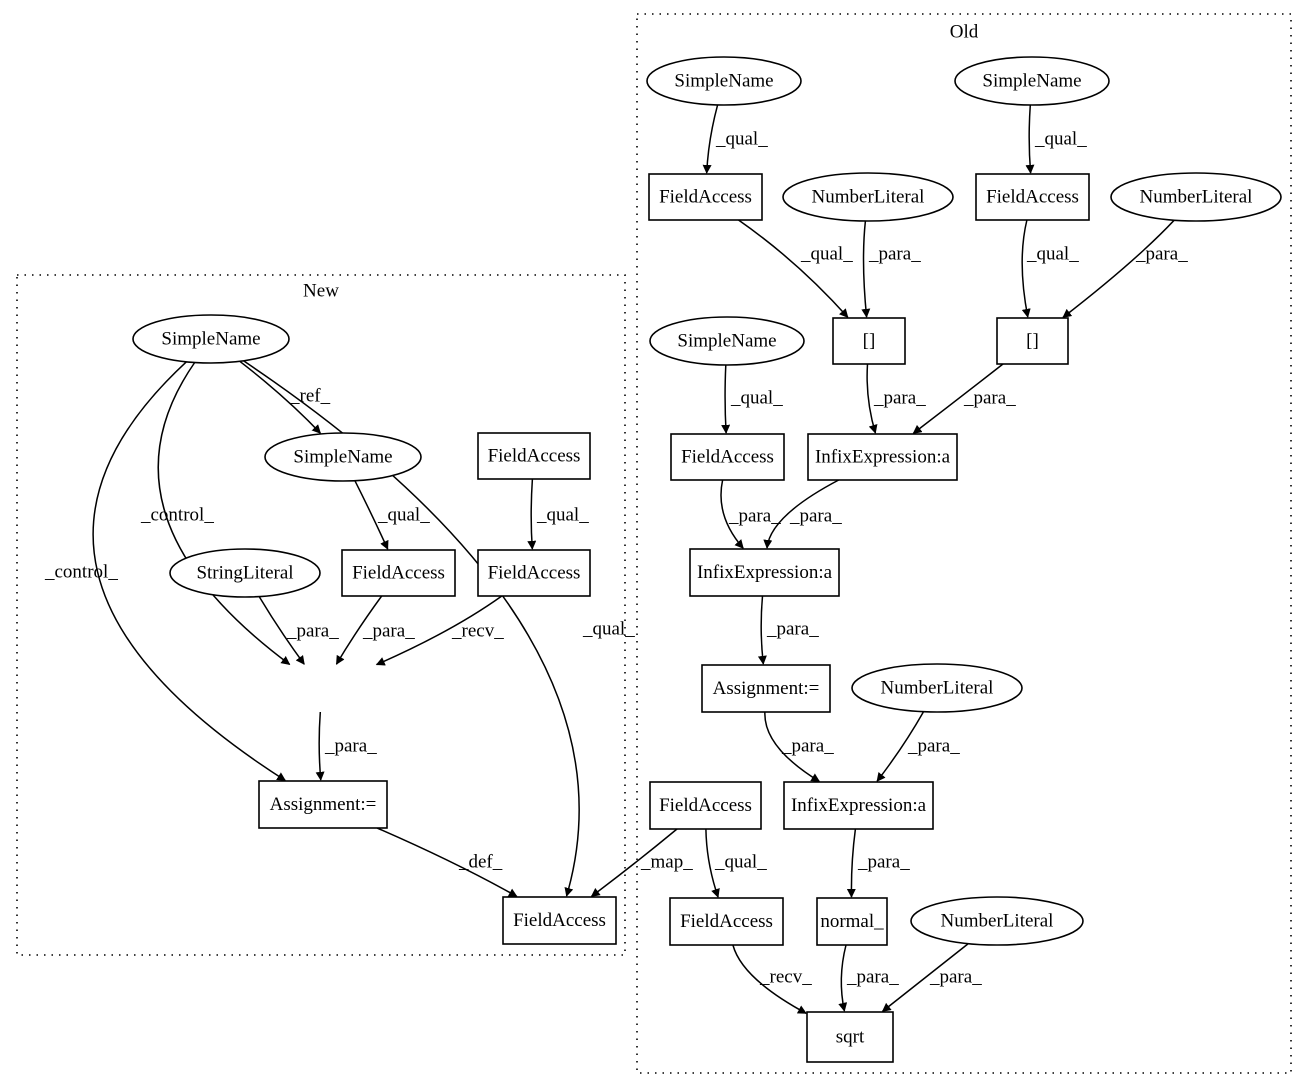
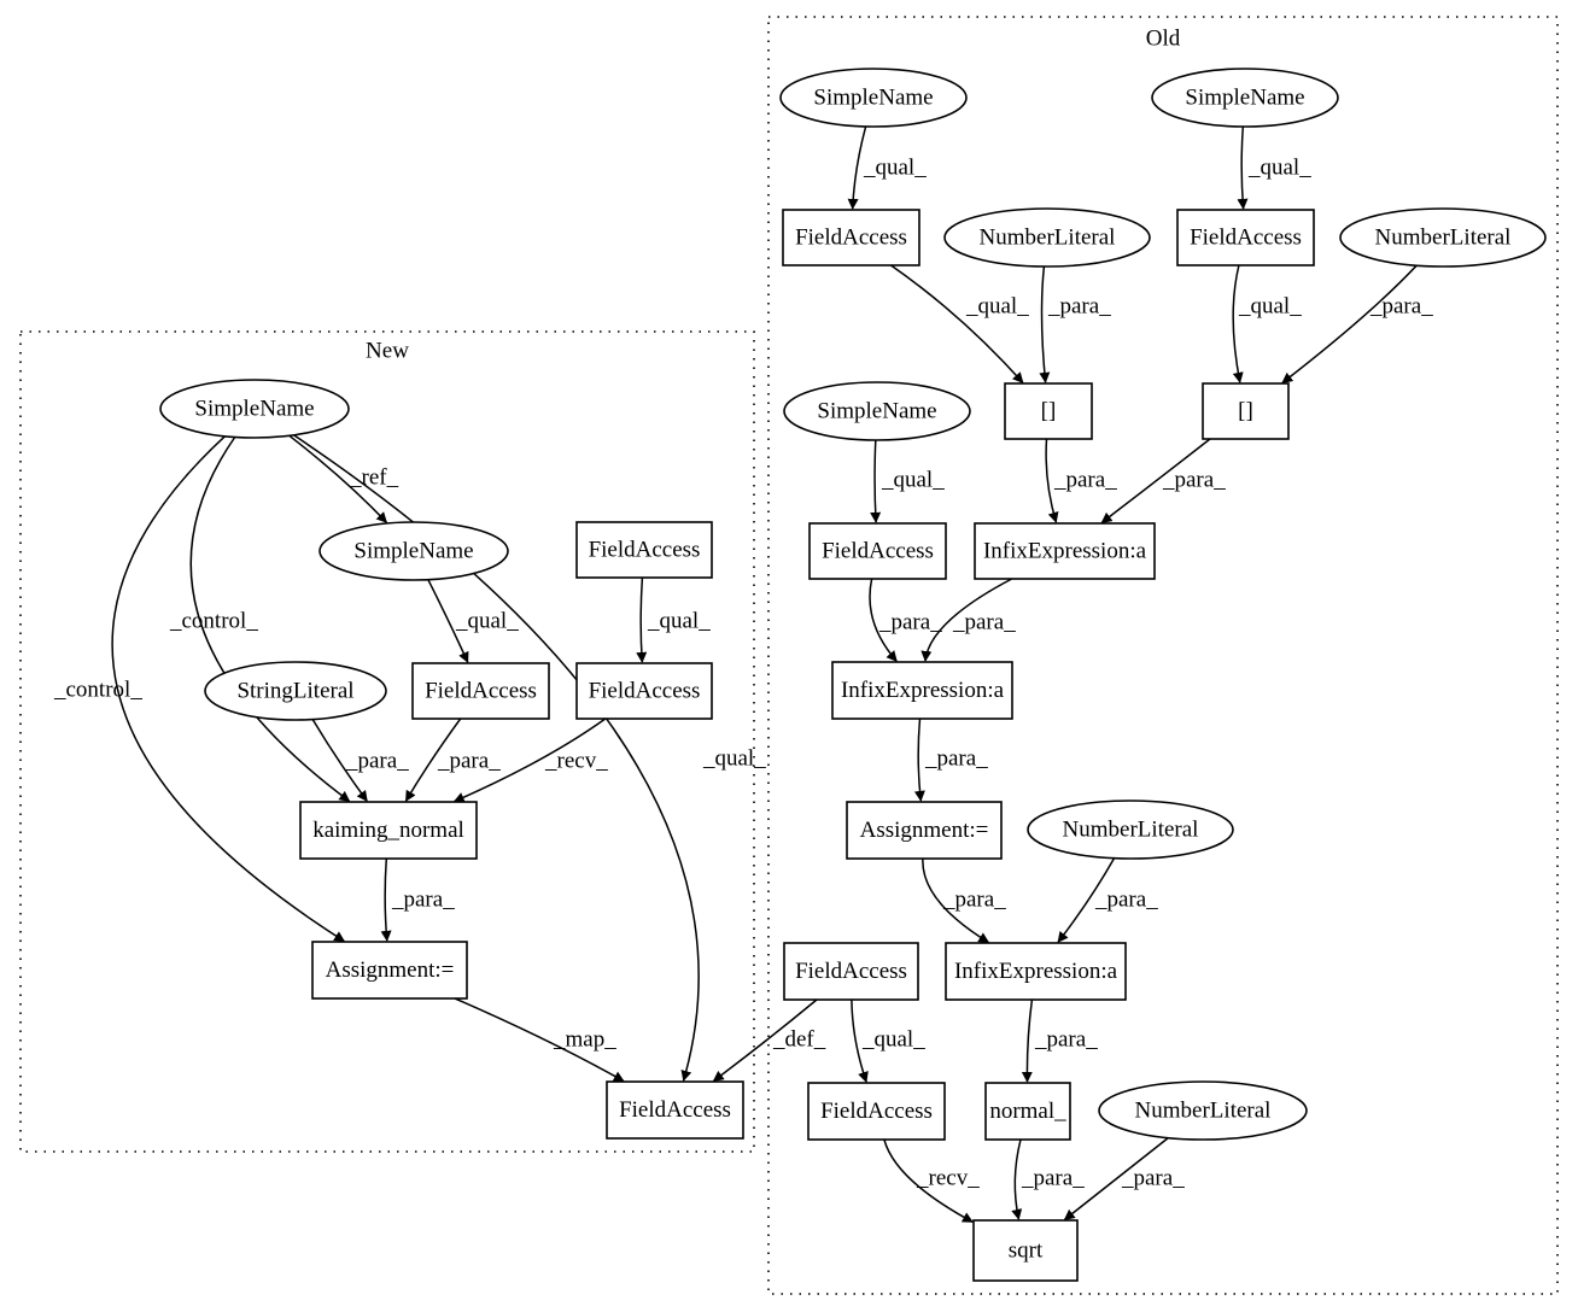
  New
  Old
  SimpleName
  SimpleName
  FieldAccess
  StringLiteral
  FieldAccess
  FieldAccess
+ kaiming_normal
  Assignment:=
  FieldAccess
  SimpleName
  SimpleName
  FieldAccess
  NumberLiteral
  FieldAccess
  NumberLiteral
  SimpleName
  []
  []
  FieldAccess
  InfixExpression:a
  InfixExpression:a
  Assignment:=
  NumberLiteral
  FieldAccess
  InfixExpression:a
  FieldAccess
  normal_
  NumberLiteral
  sqrt
  _control_
  _control_
  _ref_
  _qual_
  _qual_
  _qual_
  _para_
  _para_
  _recv_
  _para_
- _def_
+ _map_
  _qual_
  _qual_
  _qual_
  _para_
  _qual_
  _para_
  _qual_
  _para_
  _para_
  _para_
  _para_
  _para_
  _para_
  _para_
- _map_
+ _def_
  _qual_
  _para_
  _recv_
  _para_
  _para_
